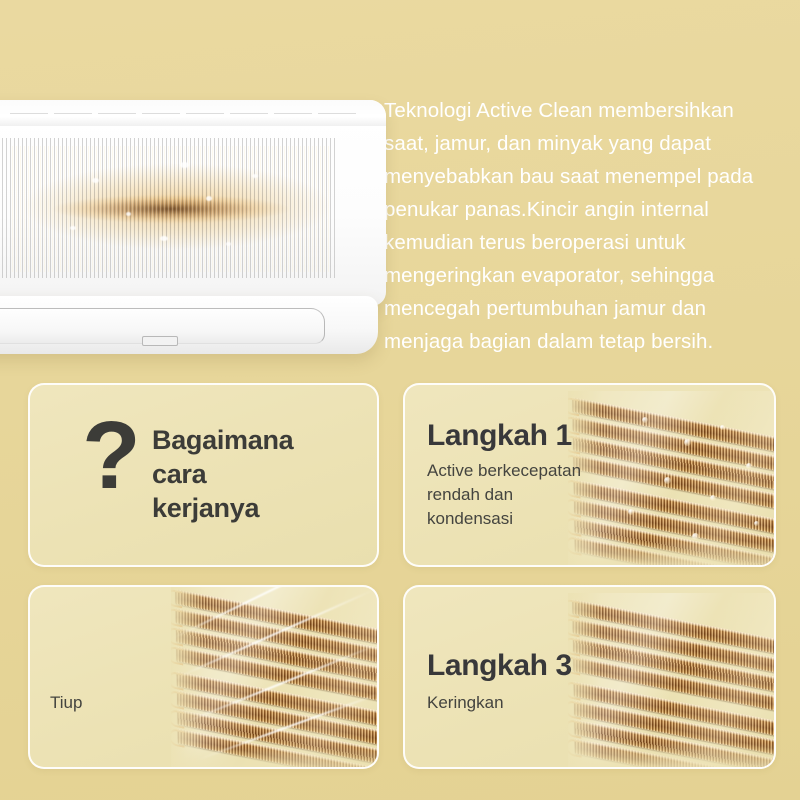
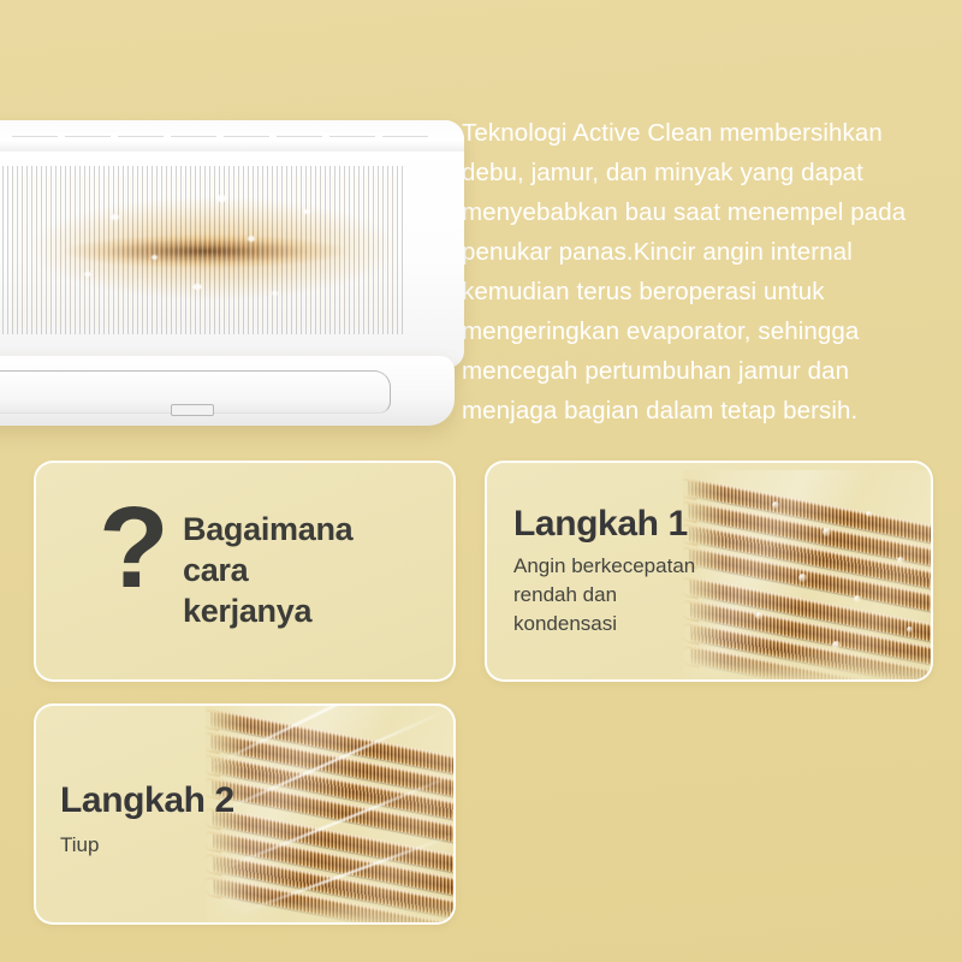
- Teknologi Active Clean membersihkan saat, jamur, dan minyak yang dapat menyebabkan bau saat menempel pada penukar panas.Kincir angin internal kemudian terus beroperasi untuk mengeringkan evaporator, sehingga mencegah pertumbuhan jamur dan menjaga bagian dalam tetap bersih.
+ Teknologi Active Clean membersihkan debu, jamur, dan minyak yang dapat menyebabkan bau saat menempel pada penukar panas.Kincir angin internal kemudian terus beroperasi untuk mengeringkan evaporator, sehingga mencegah pertumbuhan jamur dan menjaga bagian dalam tetap bersih.
  ?
  Bagaimana
  cara
  kerjanya
  Langkah 1
- Active berkecepatan rendah dan kondensasi
+ Angin berkecepatan rendah dan kondensasi
+ Langkah 2
  Tiup
- Langkah 3
- Keringkan
